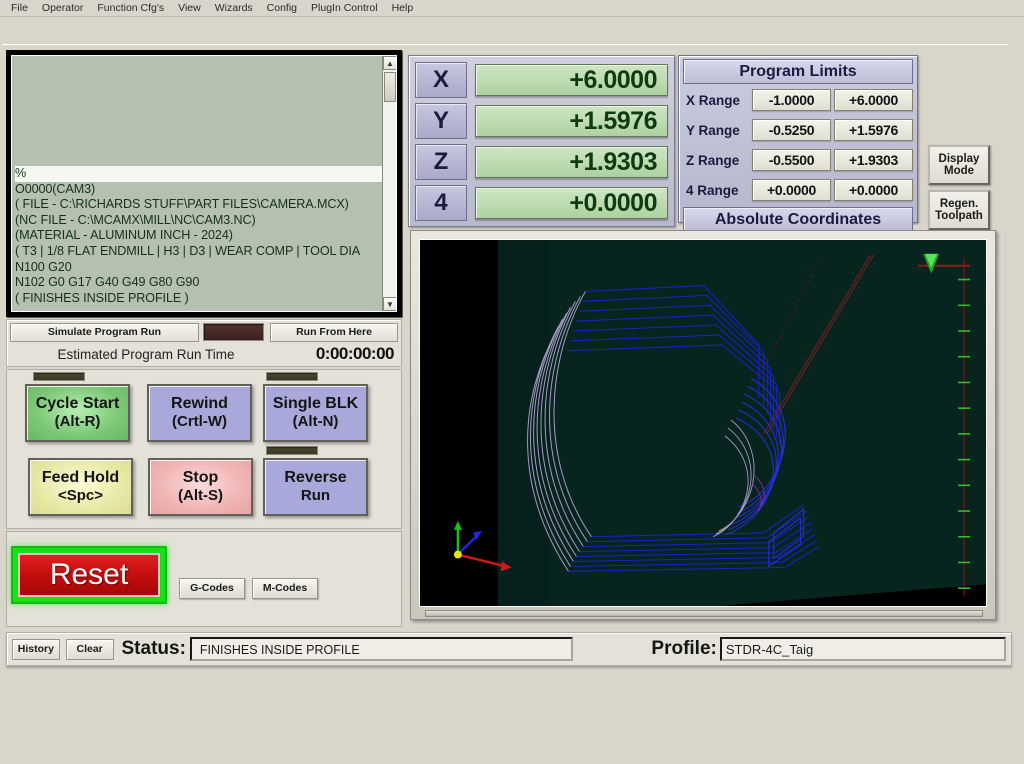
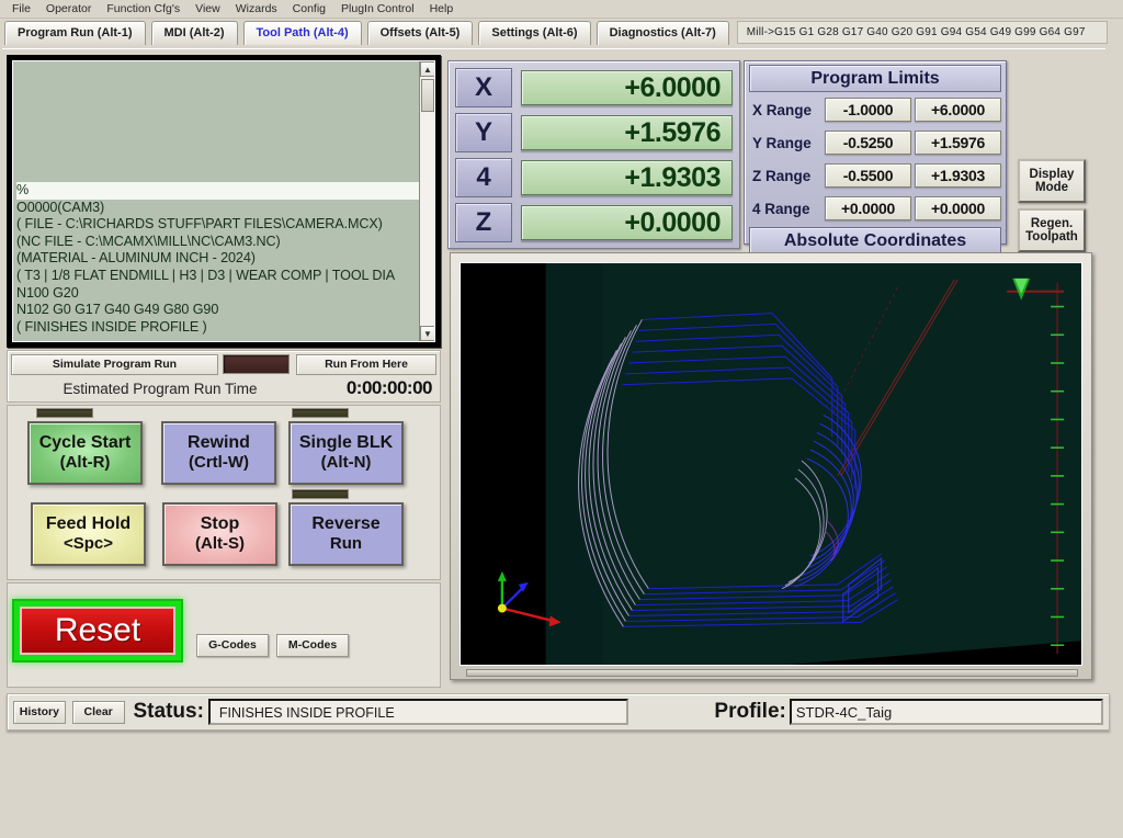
  File
  Operator
  Function Cfg's
  View
  Wizards
  Config
  PlugIn Control
  Help
+ Program Run (Alt-1)
+ MDI (Alt-2)
+ Tool Path (Alt-4)
+ Offsets (Alt-5)
+ Settings (Alt-6)
+ Diagnostics (Alt-7)
+ Mill->G15 G1 G28 G17 G40 G20 G91 G94 G54 G49 G99 G64 G97
  %
  O0000(CAM3)
  ( FILE - C:\RICHARDS STUFF\PART FILES\CAMERA.MCX)
  (NC FILE - C:\MCAMX\MILL\NC\CAM3.NC)
  (MATERIAL - ALUMINUM INCH - 2024)
  ( T3 | 1/8 FLAT ENDMILL | H3 | D3 | WEAR COMP | TOOL DIA
  N100 G20
  N102 G0 G17 G40 G49 G80 G90
  ( FINISHES INSIDE PROFILE )
  ▲
  ▼
  X
  +6.0000
  Y
  +1.5976
- Z
+ 4
  +1.9303
- 4
+ Z
  +0.0000
  Program Limits
  X Range
  -1.0000
  +6.0000
  Y Range
  -0.5250
  +1.5976
  Z Range
  -0.5500
  +1.9303
  4 Range
  +0.0000
  +0.0000
  Absolute Coordinates
  Display Mode
  Regen. Toolpath
  Simulate Program Run
  Run From Here
  Estimated Program Run Time
  0:00:00:00
  Cycle Start
  (Alt-R)
  Rewind
  (Crtl-W)
  Single BLK
  (Alt-N)
  Feed Hold
  <Spc>
  Stop
  (Alt-S)
  Reverse
  Run
  Reset
  G-Codes
  M-Codes
  History
  Clear
  Status:
  FINISHES INSIDE PROFILE
  Profile:
  STDR-4C_Taig
